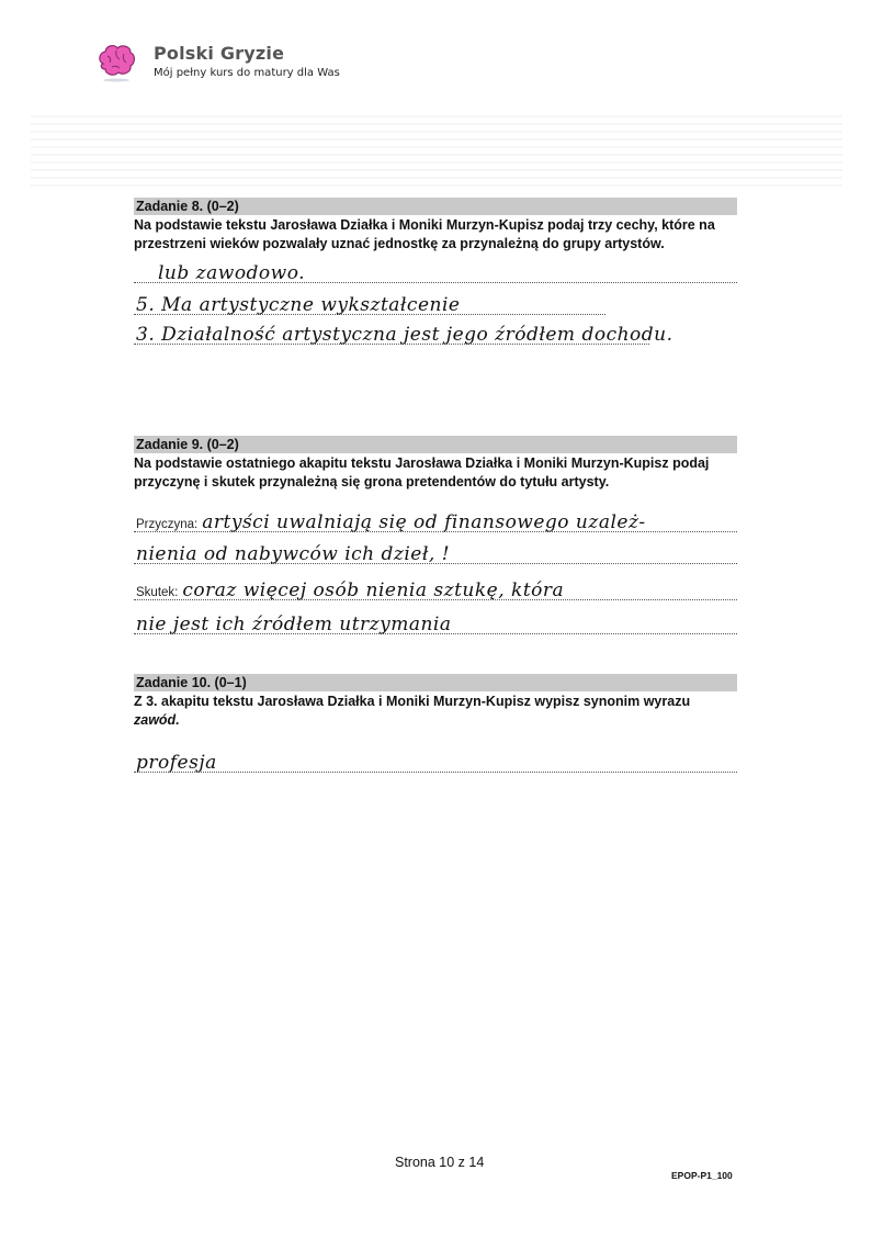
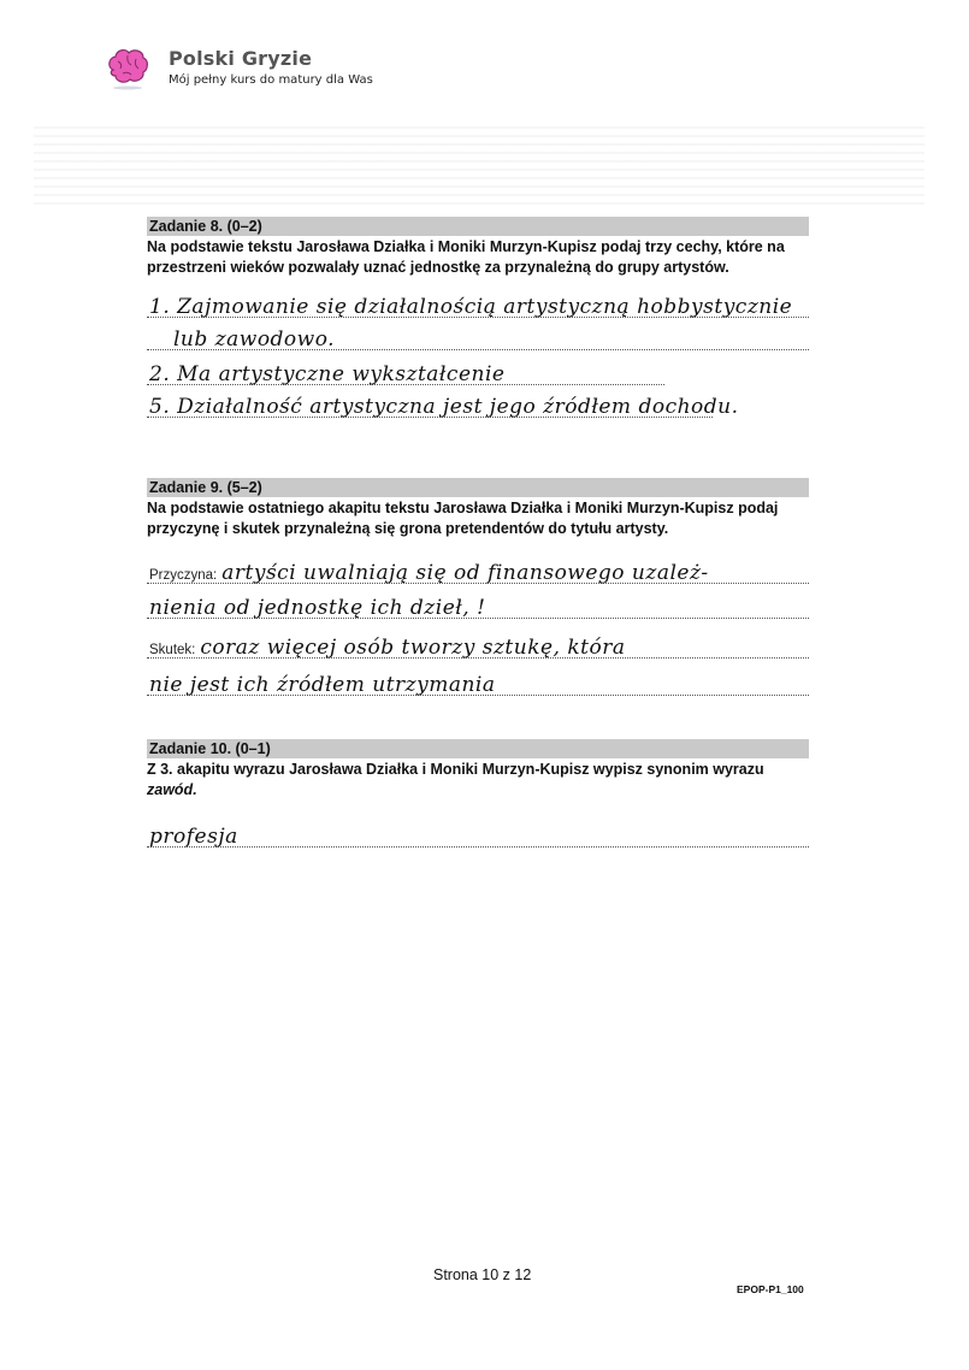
  Polski Gryzie
  Mój pełny kurs do matury dla Was
  Zadanie 8. (0–2)
  Na podstawie tekstu Jarosława Działka i Moniki Murzyn-Kupisz podaj trzy cechy, które na przestrzeni wieków pozwalały uznać jednostkę za przynależną do grupy artystów.
+ 1. Zajmowanie się działalnością artystyczną hobbystycznie
  lub zawodowo.
- 5. Ma artystyczne wykształcenie
+ 2. Ma artystyczne wykształcenie
- 3. Działalność artystyczna jest jego źródłem dochodu.
+ 5. Działalność artystyczna jest jego źródłem dochodu.
- Zadanie 9. (0–2)
+ Zadanie 9. (5–2)
  Na podstawie ostatniego akapitu tekstu Jarosława Działka i Moniki Murzyn-Kupisz podaj przyczynę i skutek przynależną się grona pretendentów do tytułu artysty.
  Przyczyna: artyści uwalniają się od finansowego uzależ-
- nienia od nabywców ich dzieł, !
+ nienia od jednostkę ich dzieł, !
- Skutek: coraz więcej osób nienia sztukę, która
+ Skutek: coraz więcej osób tworzy sztukę, która
  nie jest ich źródłem utrzymania
  Zadanie 10. (0–1)
- Z 3. akapitu tekstu Jarosława Działka i Moniki Murzyn-Kupisz wypisz synonim wyrazu
+ Z 3. akapitu wyrazu Jarosława Działka i Moniki Murzyn-Kupisz wypisz synonim wyrazu
  zawód.
  profesja
- Strona 10 z 14
+ Strona 10 z 12
  EPOP-P1_100
